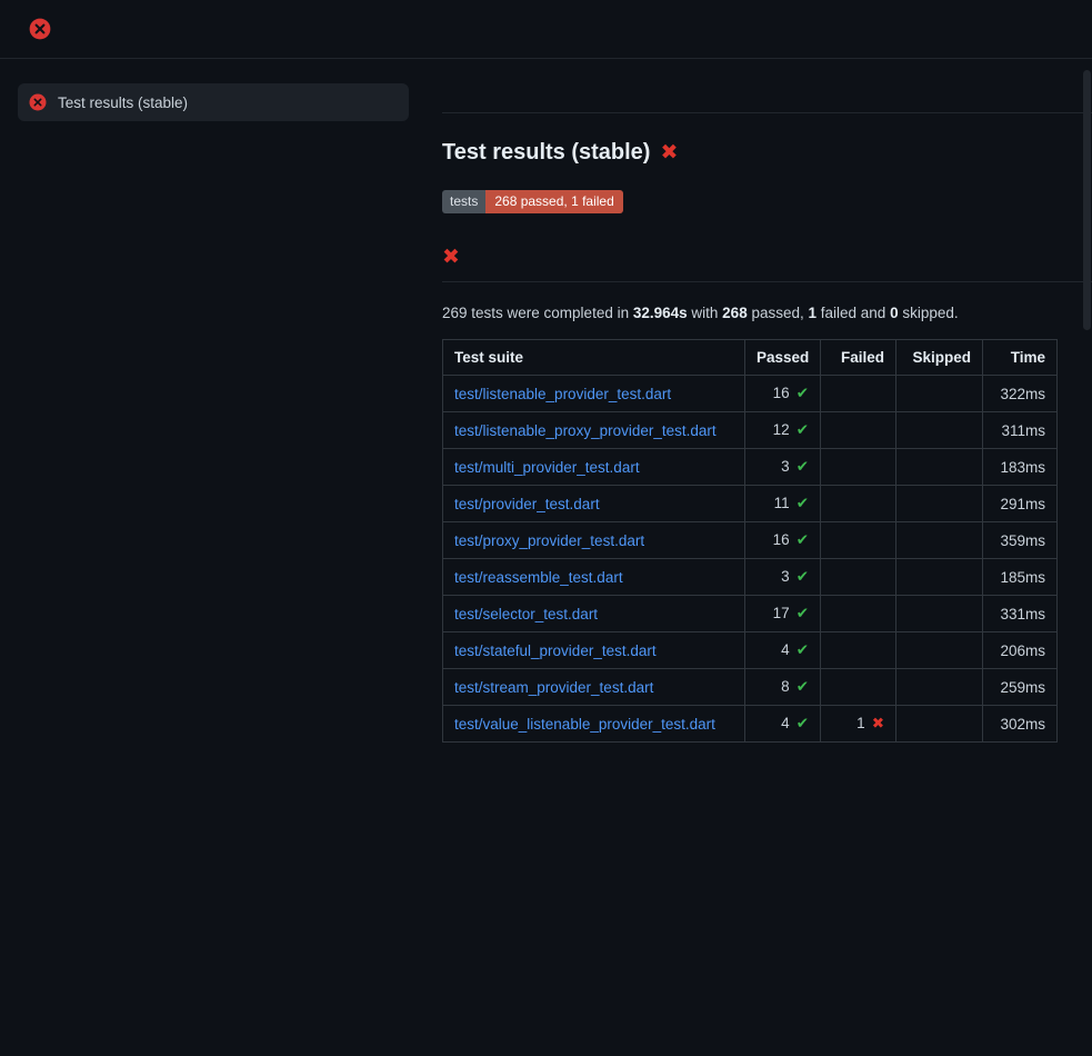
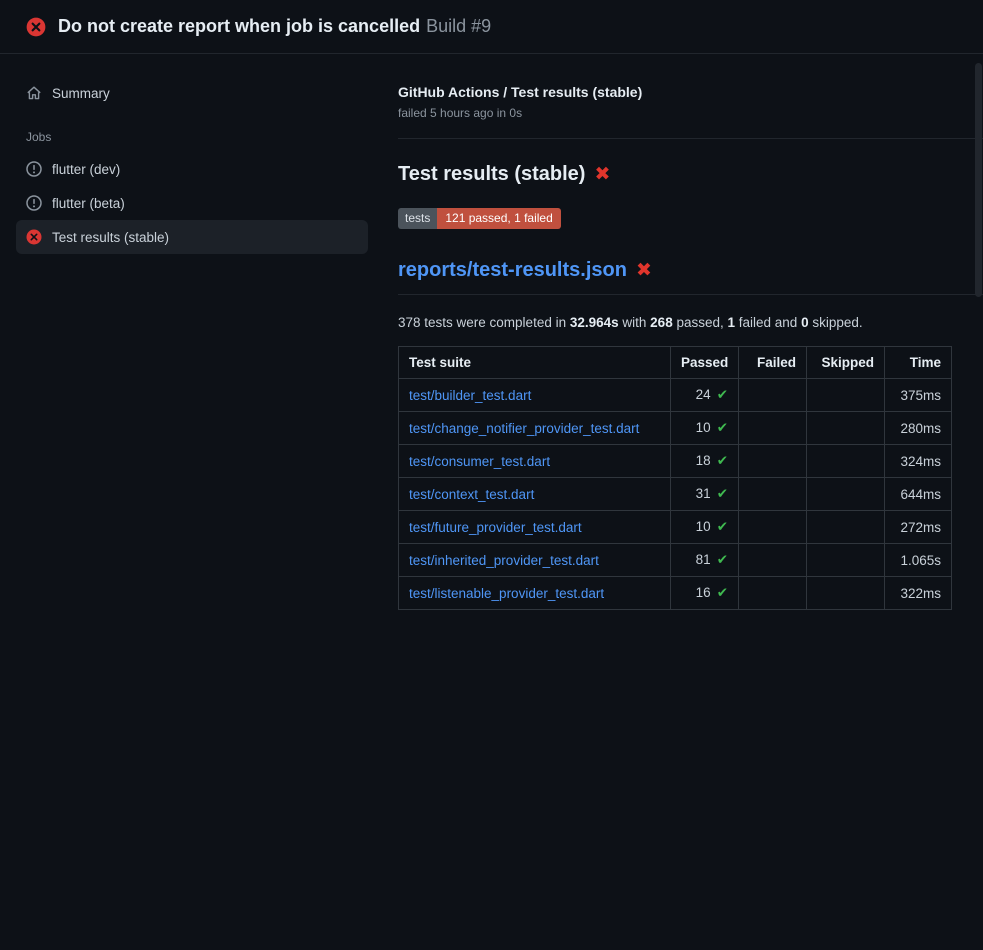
+ Do not create report when job is cancelled Build #9
+ Summary
+ Jobs
+ flutter (dev)
+ flutter (beta)
  Test results (stable)
+ GitHub Actions / Test results (stable)
+ failed 5 hours ago in 0s
  Test results (stable)
  ✖
  tests
- 268 passed, 1 failed
+ 121 passed, 1 failed
+ reports/test-results.json
  ✖
- 269 tests were completed in 32.964s with 268 passed, 1 failed and 0 skipped.
+ 378 tests were completed in 32.964s with 268 passed, 1 failed and 0 skipped.
  Test suite	Passed	Failed	Skipped	Time
+ test/builder_test.dart	24 ✔			375ms
+ test/change_notifier_provider_test.dart	10 ✔			280ms
+ test/consumer_test.dart	18 ✔			324ms
+ test/context_test.dart	31 ✔			644ms
+ test/future_provider_test.dart	10 ✔			272ms
+ test/inherited_provider_test.dart	81 ✔			1.065s
  test/listenable_provider_test.dart	16 ✔			322ms
- test/listenable_proxy_provider_test.dart	12 ✔			311ms
- test/multi_provider_test.dart	3 ✔			183ms
- test/provider_test.dart	11 ✔			291ms
- test/proxy_provider_test.dart	16 ✔			359ms
- test/reassemble_test.dart	3 ✔			185ms
- test/selector_test.dart	17 ✔			331ms
- test/stateful_provider_test.dart	4 ✔			206ms
- test/stream_provider_test.dart	8 ✔			259ms
- test/value_listenable_provider_test.dart	4 ✔	1 ✖		302ms
